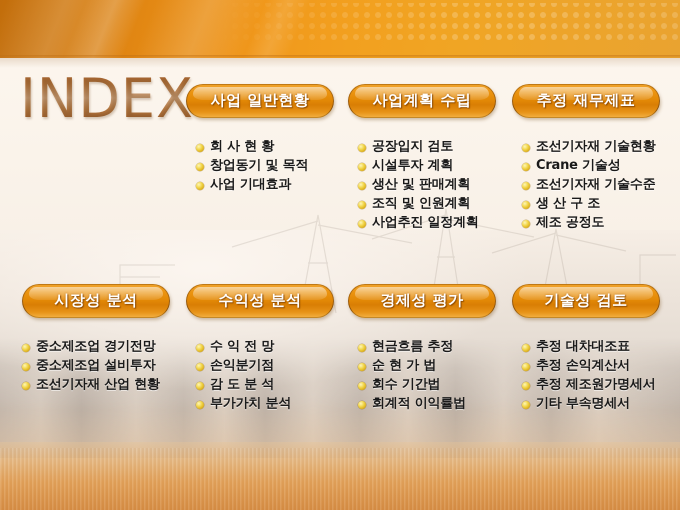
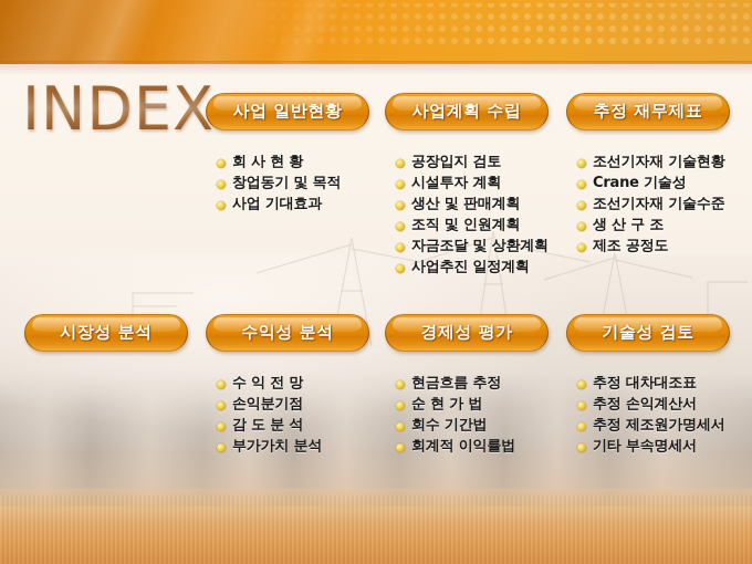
  INDEX
  사업 일반현황
  회 사 현 황
  창업동기 및 목적
  사업 기대효과
  사업계획 수립
  공장입지 검토
  시설투자 계획
  생산 및 판매계획
  조직 및 인원계획
+ 자금조달 및 상환계획
  사업추진 일정계획
  추정 재무제표
  조선기자재 기술현황
  Crane 기술성
  조선기자재 기술수준
  생 산 구 조
  제조 공정도
  시장성 분석
- 중소제조업 경기전망
- 중소제조업 설비투자
- 조선기자재 산업 현황
  수익성 분석
  수 익 전 망
  손익분기점
  감 도 분 석
  부가가치 분석
  경제성 평가
  현금흐름 추정
  순 현 가 법
  회수 기간법
  회계적 이익률법
  기술성 검토
  추정 대차대조표
  추정 손익계산서
  추정 제조원가명세서
  기타 부속명세서
